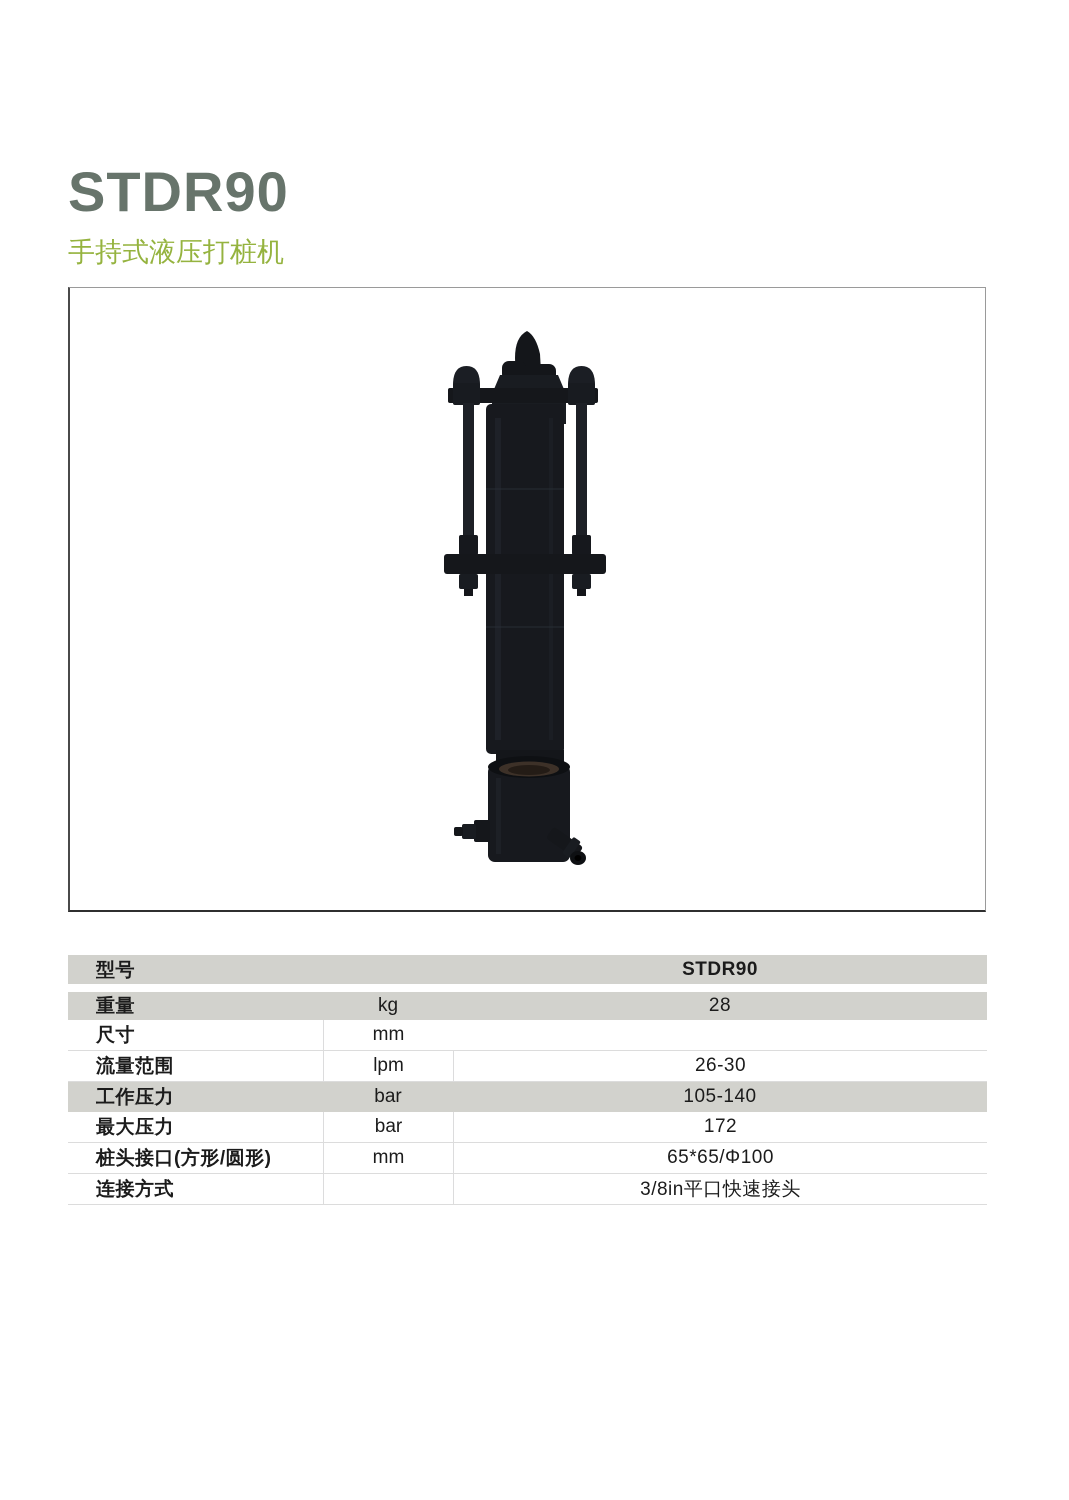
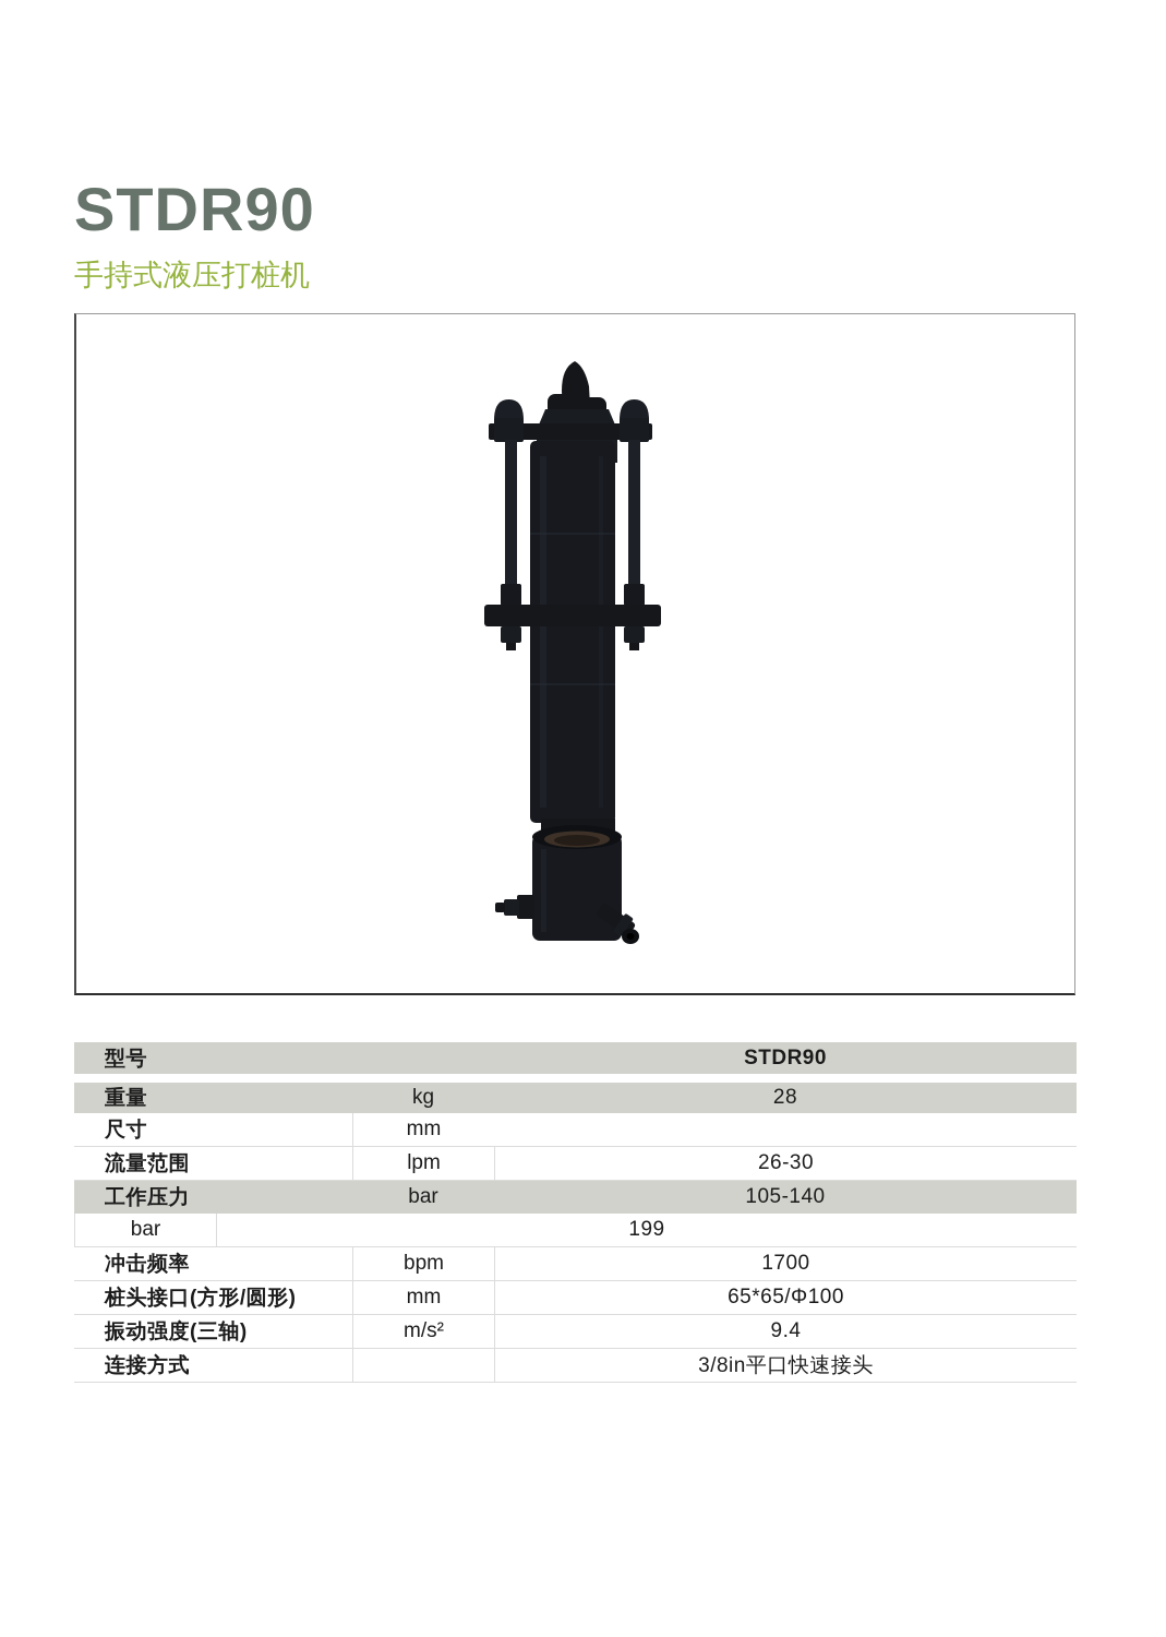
  STDR90
  手持式液压打桩机
  型号
  STDR90
  重量
  kg
  28
  尺寸
  mm
  流量范围
  lpm
  26-30
  工作压力
  bar
  105-140
- 最大压力
  bar
- 172
+ 199
+ 冲击频率
+ bpm
+ 1700
  桩头接口(方形/圆形)
  mm
  65*65/Φ100
+ 振动强度(三轴)
+ m/s²
+ 9.4
  连接方式
  3/8in平口快速接头
